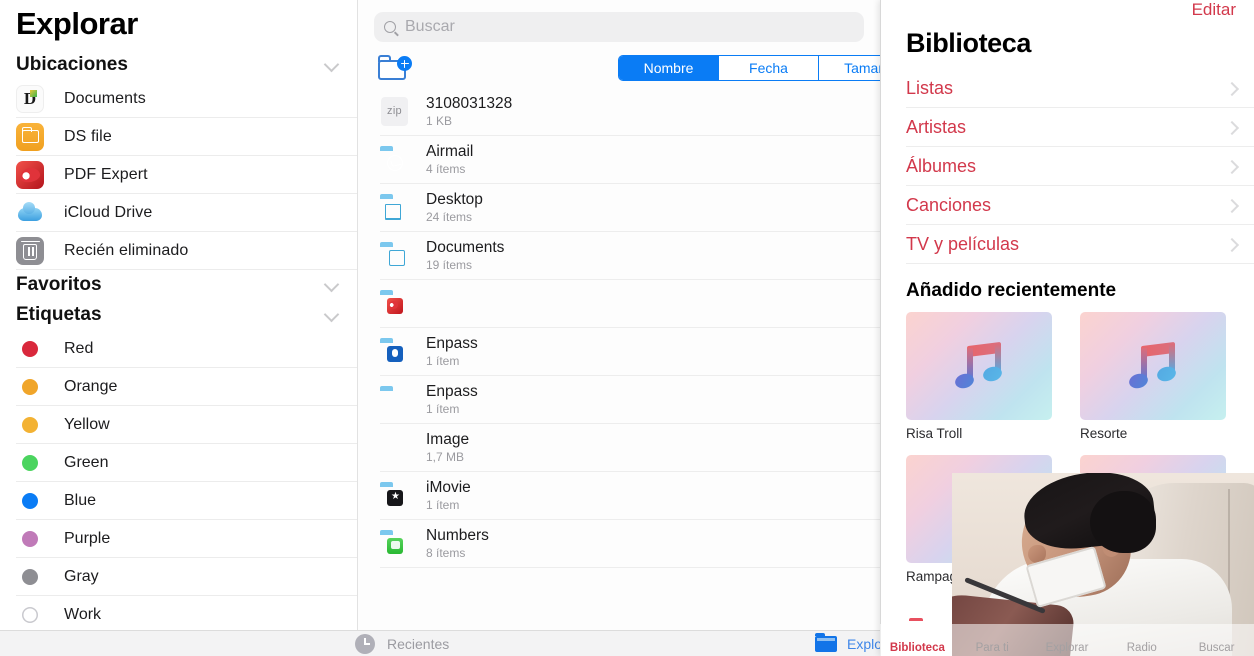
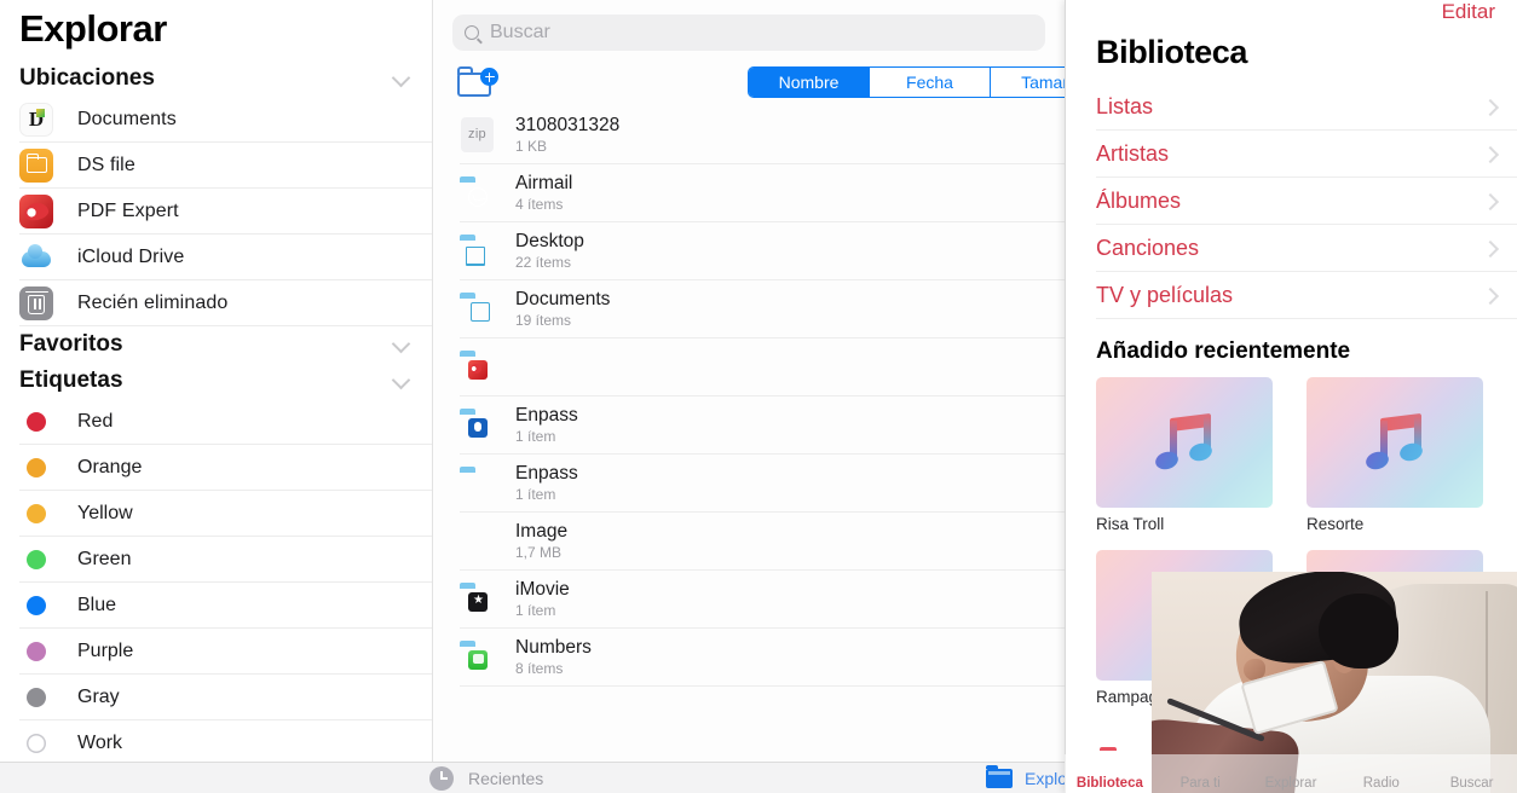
  Explorar
  Ubicaciones
  D
  Documents
  DS file
  PDF Expert
  iCloud Drive
  Recién eliminado
  Favoritos
  Etiquetas
  Red
  Orange
  Yellow
  Green
  Blue
  Purple
  Gray
  Work
  Buscar
  Nombre
  Fecha
  zip
  3108031328
  1 KB
  Airmail
  4 ítems
  Desktop
- 24 ítems
+ 22 ítems
  Documents
  19 ítems
  Enpass
  1 ítem
  Enpass
  1 ítem
  Image
  1,7 MB
  ★
  iMovie
  1 ítem
  Numbers
  8 ítems
  Recientes
  Editar
  Biblioteca
  Listas
  Artistas
  Álbumes
  Canciones
  TV y películas
  Añadido recientemente
  Risa Troll
  Resorte
  Rampa
  Biblioteca
  Para ti
  Explorar
  Radio
  Buscar
